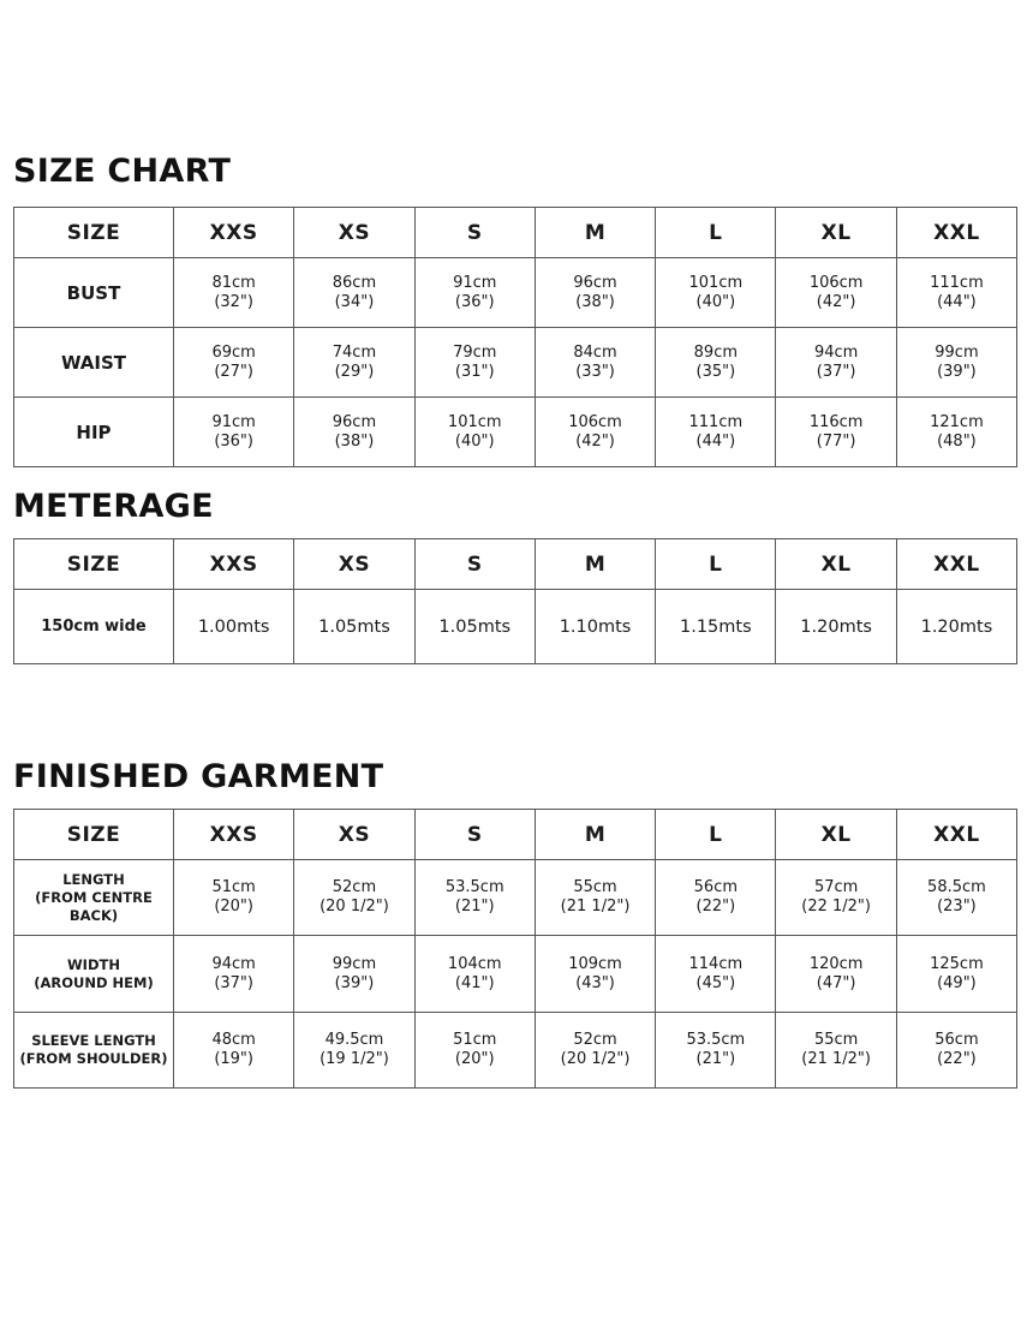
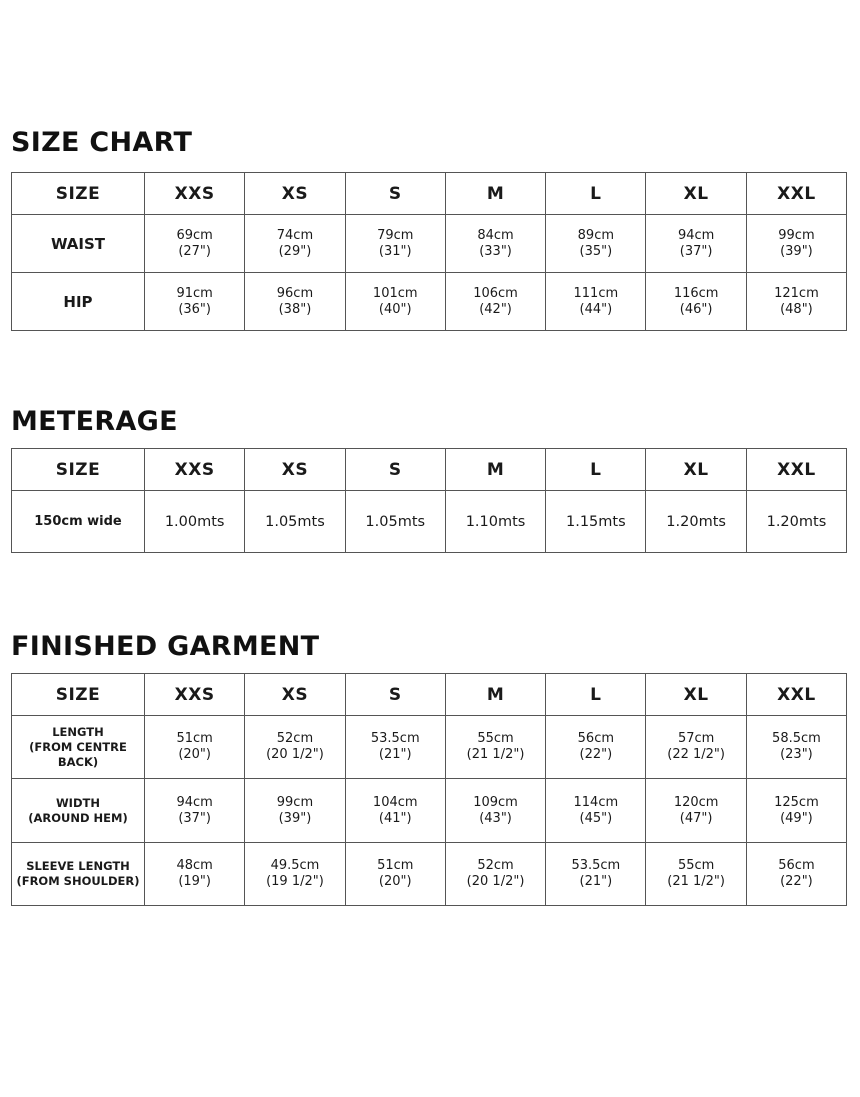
  SIZE CHART
  SIZE	XXS	XS	S	M	L	XL	XXL
- BUST	81cm(32")	86cm(34")	91cm(36")	96cm(38")	101cm(40")	106cm(42")	111cm(44")
  WAIST	69cm(27")	74cm(29")	79cm(31")	84cm(33")	89cm(35")	94cm(37")	99cm(39")
- HIP	91cm(36")	96cm(38")	101cm(40")	106cm(42")	111cm(44")	116cm(77")	121cm(48")
+ HIP	91cm(36")	96cm(38")	101cm(40")	106cm(42")	111cm(44")	116cm(46")	121cm(48")
  METERAGE
  SIZE	XXS	XS	S	M	L	XL	XXL
  150cm wide	1.00mts	1.05mts	1.05mts	1.10mts	1.15mts	1.20mts	1.20mts
  FINISHED GARMENT
  SIZE	XXS	XS	S	M	L	XL	XXL
  LENGTH(FROM CENTREBACK)	51cm(20")	52cm(20 1/2")	53.5cm(21")	55cm(21 1/2")	56cm(22")	57cm(22 1/2")	58.5cm(23")
  WIDTH(AROUND HEM)	94cm(37")	99cm(39")	104cm(41")	109cm(43")	114cm(45")	120cm(47")	125cm(49")
  SLEEVE LENGTH(FROM SHOULDER)	48cm(19")	49.5cm(19 1/2")	51cm(20")	52cm(20 1/2")	53.5cm(21")	55cm(21 1/2")	56cm(22")
